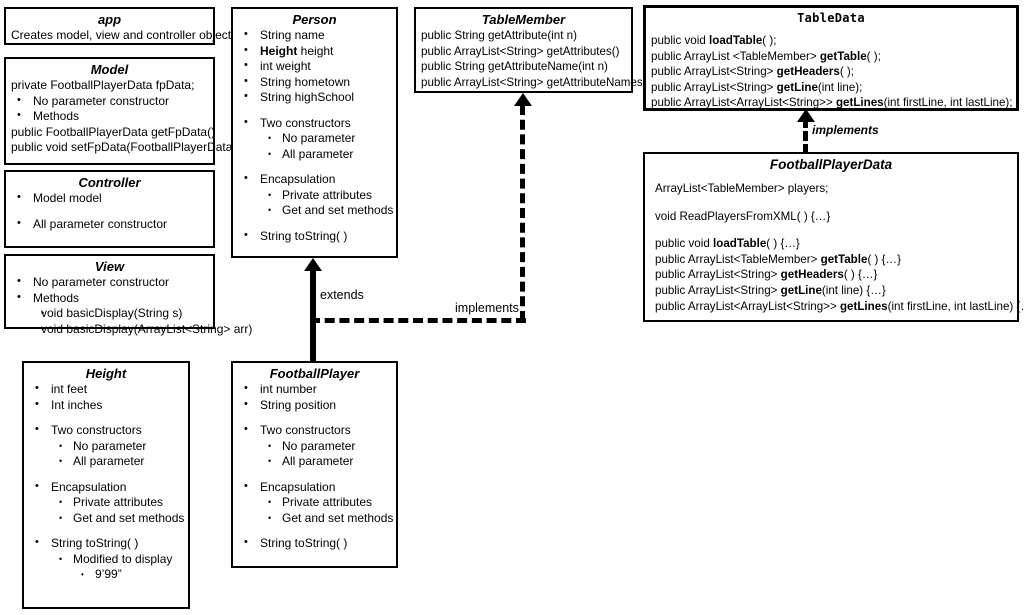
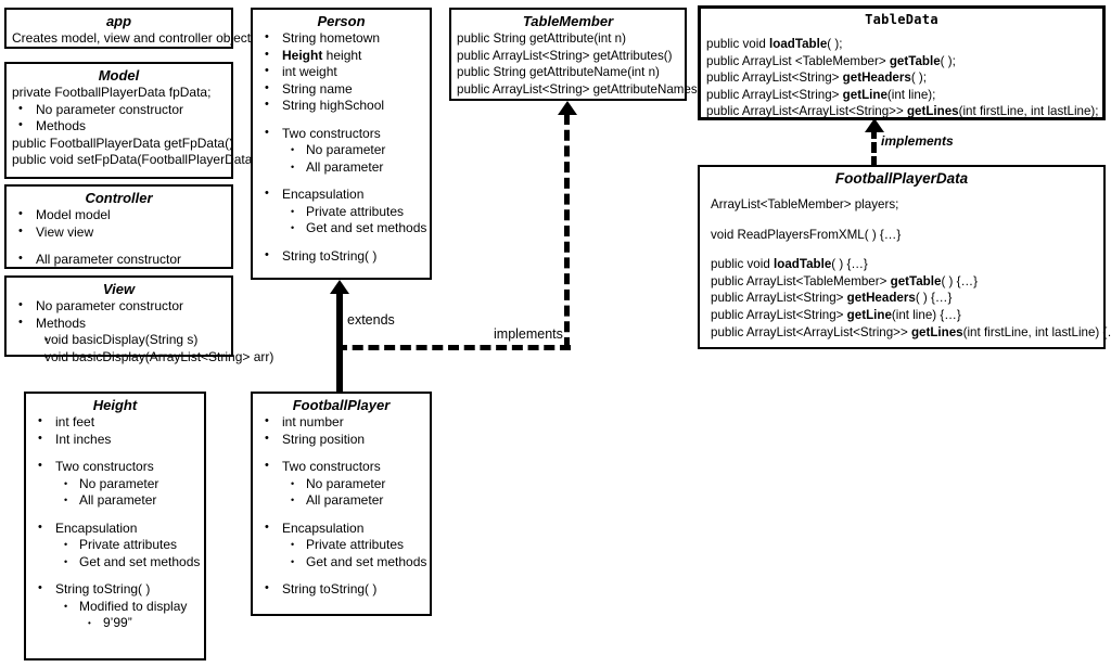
  app
  Creates model, view and controller object
  Model
  private FootballPlayerData fpData;
  No parameter constructor
  Methods
  public FootballPlayerData getFpData()
  public void setFpData(FootballPlayerData
  Controller
  Model model
+ View view
  All parameter constructor
  View
  No parameter constructor
  Methods
  void basicDisplay(String s)
  void basicDisplay(ArrayList<String> arr)
  Height
  int feet
  Int inches
  Two constructors
  No parameter
  All parameter
  Encapsulation
  Private attributes
  Get and set methods
  String toString( )
  Modified to display
  9’99”
  Person
- String name
+ String hometown
  Height height
  int weight
- String hometown
+ String name
  String highSchool
  Two constructors
  No parameter
  All parameter
  Encapsulation
  Private attributes
  Get and set methods
  String toString( )
  FootballPlayer
  int number
  String position
  Two constructors
  No parameter
  All parameter
  Encapsulation
  Private attributes
  Get and set methods
  String toString( )
  TableMember
  public String getAttribute(int n)
  public ArrayList<String> getAttributes()
  public String getAttributeName(int n)
  public ArrayList<String> getAttributeNames
  TableData
  public void loadTable( );
  public ArrayList <TableMember> getTable( );
  public ArrayList<String> getHeaders( );
  public ArrayList<String> getLine(int line);
  public ArrayList<ArrayList<String>> getLines(int firstLine, int lastLine);
  FootballPlayerData
  ArrayList<TableMember> players;
  void ReadPlayersFromXML( ) {…}
  public void loadTable( ) {…}
  public ArrayList<TableMember> getTable( ) {…}
  public ArrayList<String> getHeaders( ) {…}
  public ArrayList<String> getLine(int line) {…}
  public ArrayList<ArrayList<String>> getLines(int firstLine, int lastLine) {
  extends
  implements
  implements
